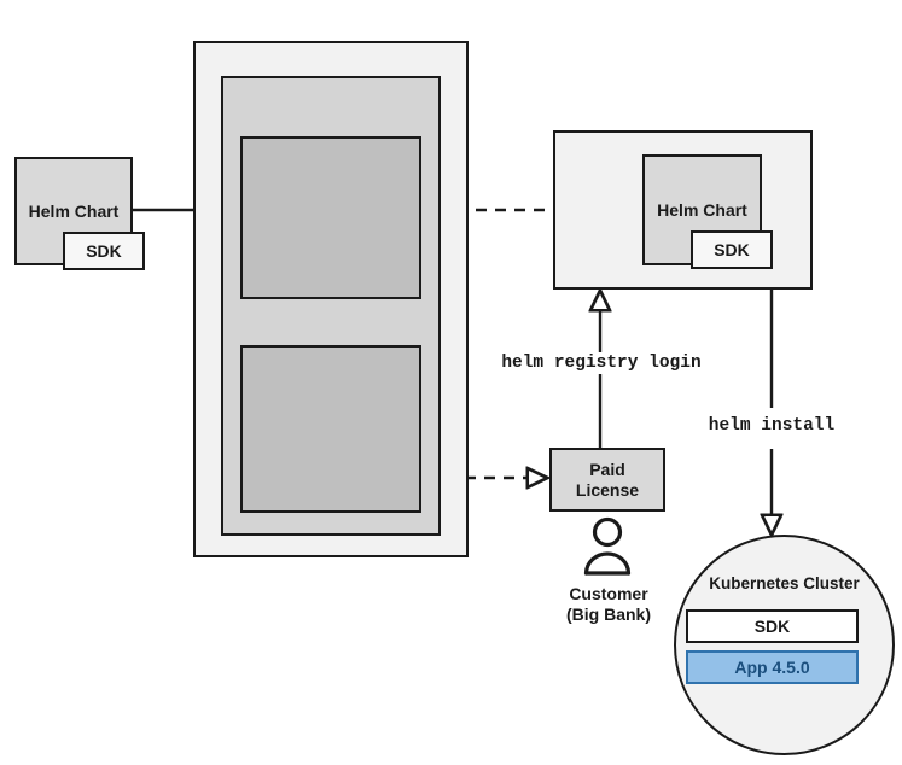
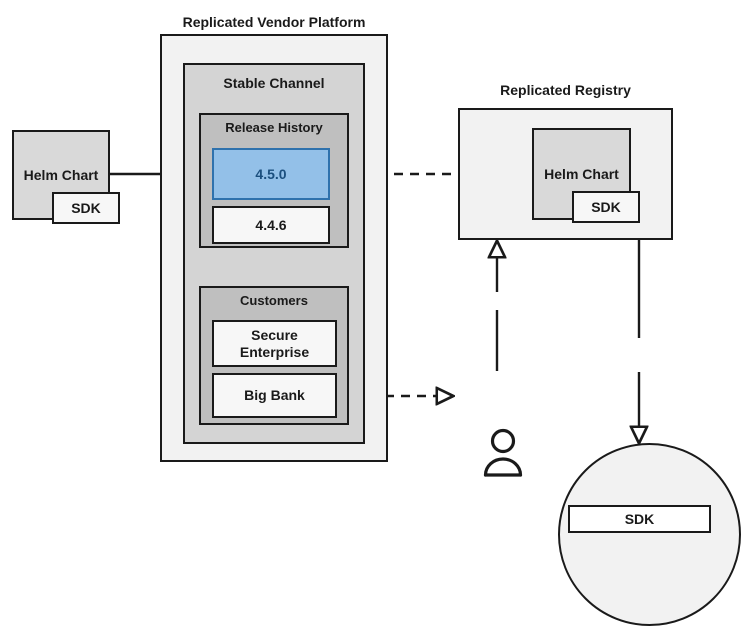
  Helm Chart
  SDK
+ Replicated Vendor Platform
+ Stable Channel
+ Release History
+ 4.5.0
+ 4.4.6
+ Customers
+ Secure
+ Enterprise
+ Big Bank
+ Replicated Registry
  Helm Chart
  SDK
- helm registry login
- helm install
- Paid
- License
- Customer
- (Big Bank)
- Kubernetes Cluster
  SDK
- App 4.5.0
